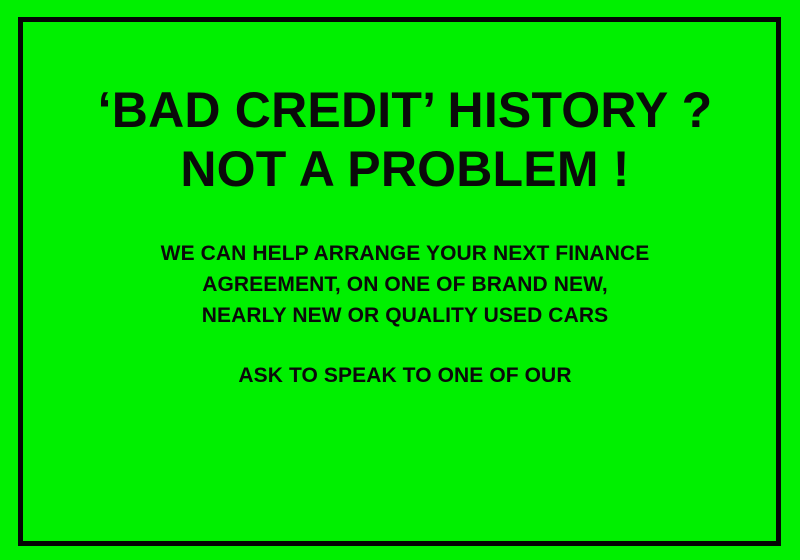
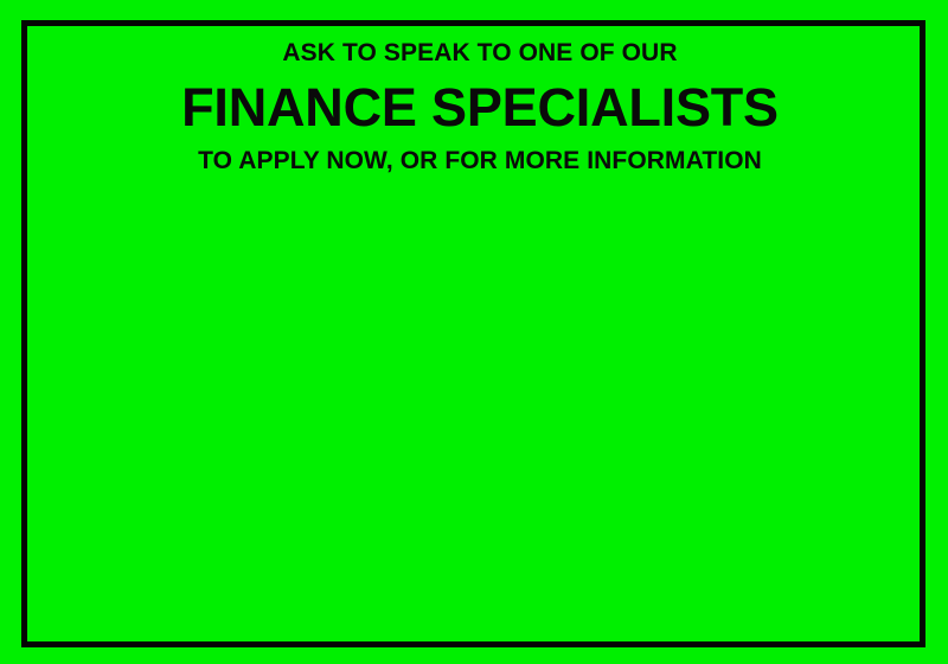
- ‘BAD CREDIT’ HISTORY ?
- NOT A PROBLEM !
- WE CAN HELP ARRANGE YOUR NEXT FINANCE
- AGREEMENT, ON ONE OF BRAND NEW,
- NEARLY NEW OR QUALITY USED CARS
  ASK TO SPEAK TO ONE OF OUR
+ FINANCE SPECIALISTS
+ TO APPLY NOW, OR FOR MORE INFORMATION
